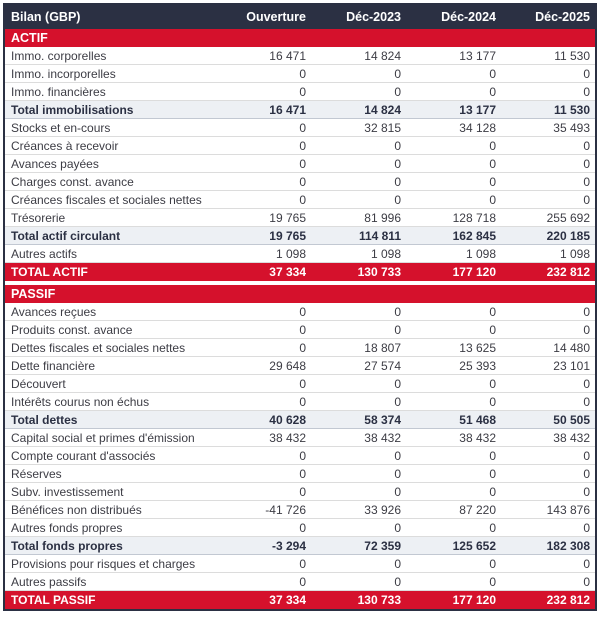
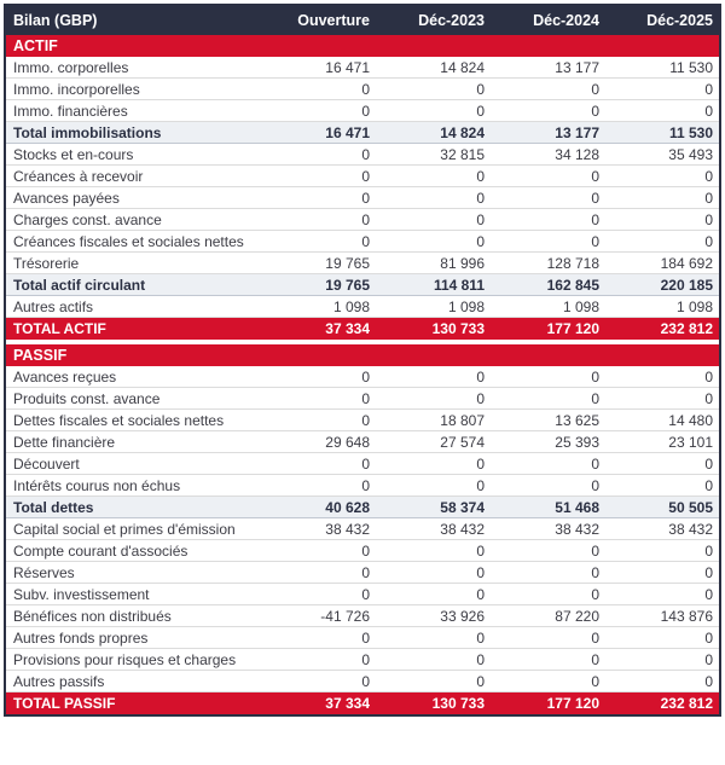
  Bilan (GBP)
  Ouverture
  Déc-2023
  Déc-2024
  Déc-2025
  ACTIF
  Immo. corporelles
  16 471
  14 824
  13 177
  11 530
  Immo. incorporelles
  0
  0
  0
  0
  Immo. financières
  0
  0
  0
  0
  Total immobilisations
  16 471
  14 824
  13 177
  11 530
  Stocks et en-cours
  0
  32 815
  34 128
  35 493
  Créances à recevoir
  0
  0
  0
  0
  Avances payées
  0
  0
  0
  0
  Charges const. avance
  0
  0
  0
  0
  Créances fiscales et sociales nettes
  0
  0
  0
  0
  Trésorerie
  19 765
  81 996
  128 718
- 255 692
+ 184 692
  Total actif circulant
  19 765
  114 811
  162 845
  220 185
  Autres actifs
  1 098
  1 098
  1 098
  1 098
  TOTAL ACTIF
  37 334
  130 733
  177 120
  232 812
  PASSIF
  Avances reçues
  0
  0
  0
  0
  Produits const. avance
  0
  0
  0
  0
  Dettes fiscales et sociales nettes
  0
  18 807
  13 625
  14 480
  Dette financière
  29 648
  27 574
  25 393
  23 101
  Découvert
  0
  0
  0
  0
  Intérêts courus non échus
  0
  0
  0
  0
  Total dettes
  40 628
  58 374
  51 468
  50 505
  Capital social et primes d'émission
  38 432
  38 432
  38 432
  38 432
  Compte courant d'associés
  0
  0
  0
  0
  Réserves
  0
  0
  0
  0
  Subv. investissement
  0
  0
  0
  0
  Bénéfices non distribués
  -41 726
  33 926
  87 220
  143 876
  Autres fonds propres
  0
  0
  0
  0
- Total fonds propres
- -3 294
- 72 359
- 125 652
- 182 308
  Provisions pour risques et charges
  0
  0
  0
  0
  Autres passifs
  0
  0
  0
  0
  TOTAL PASSIF
  37 334
  130 733
  177 120
  232 812
